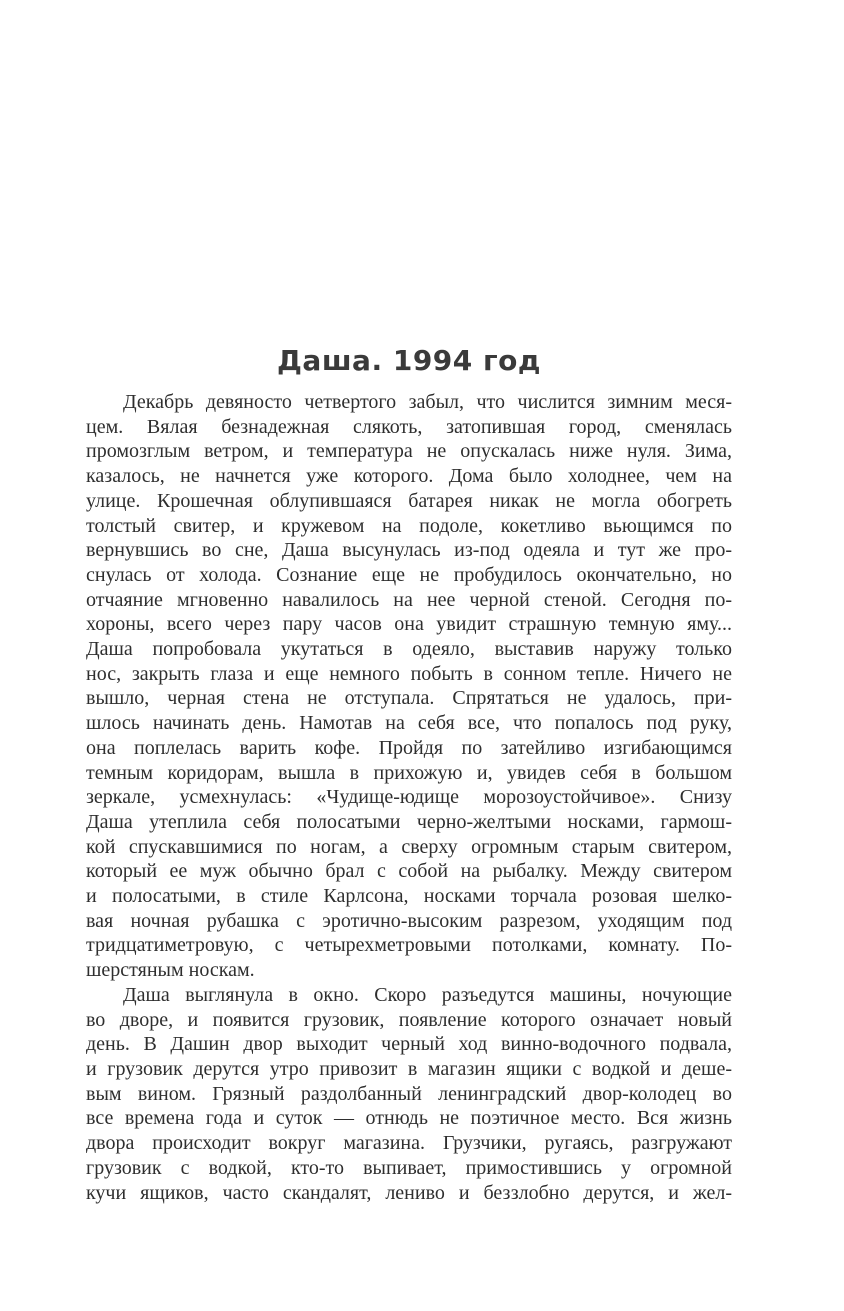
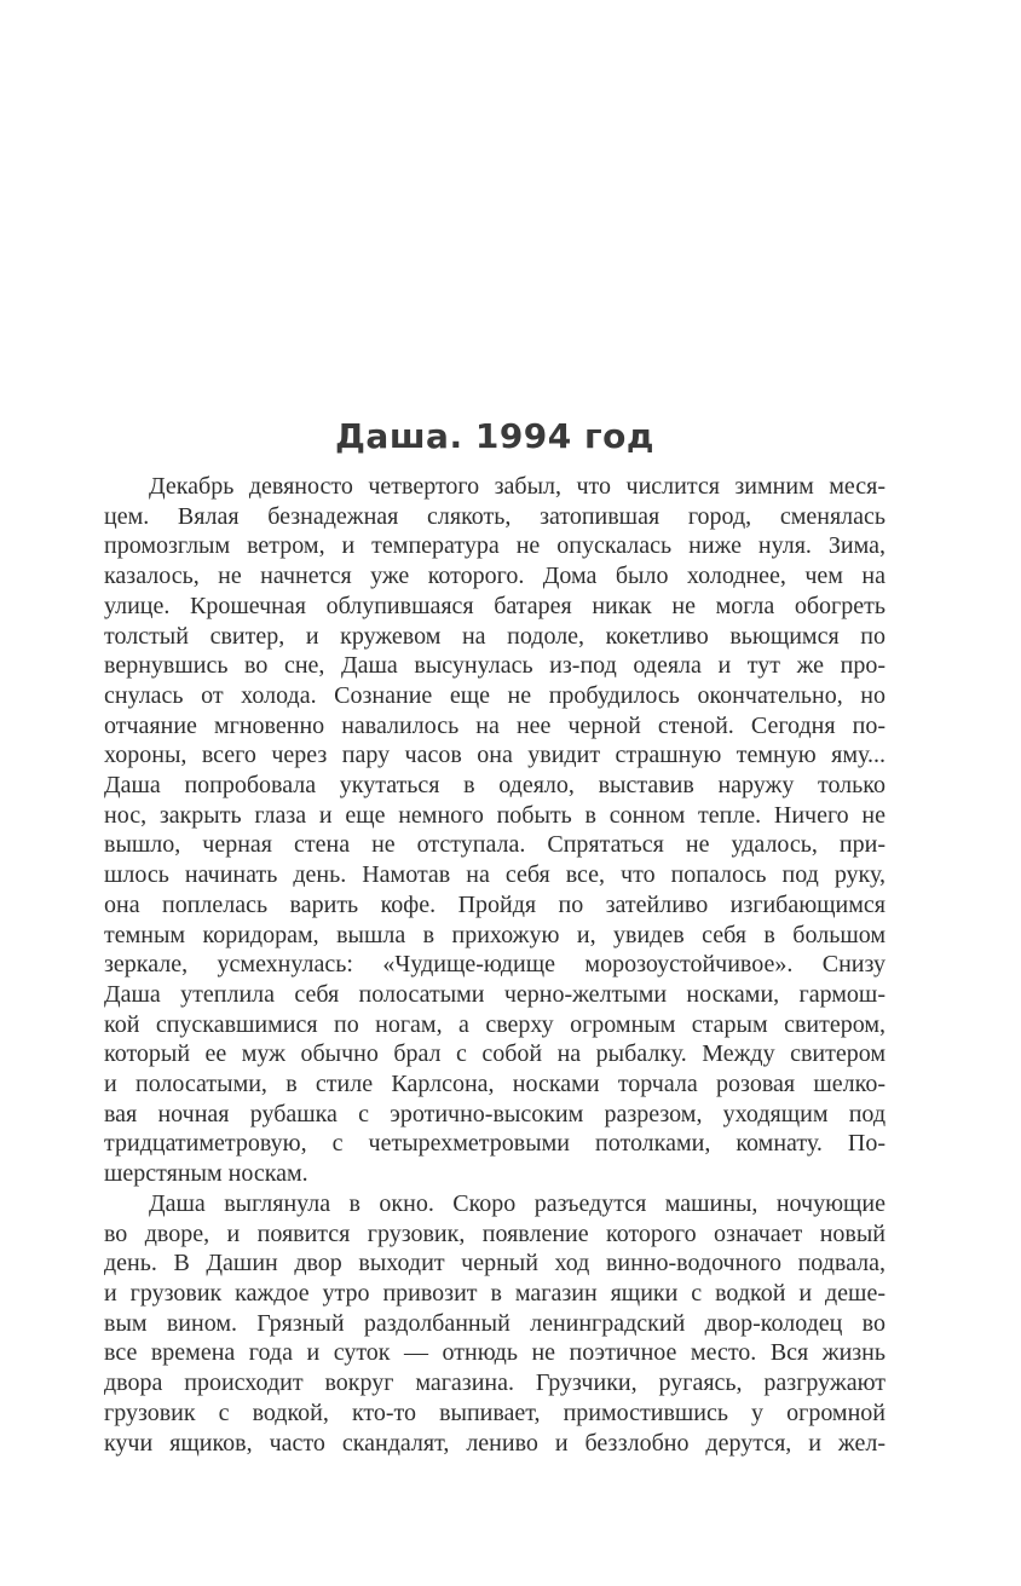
  Даша. 1994 год
  Декабрь девяносто четвертого забыл, что числится зимним меся-
  цем. Вялая безнадежная слякоть, затопившая город, сменялась
  промозглым ветром, и температура не опускалась ниже нуля. Зима,
  казалось, не начнется уже которого. Дома было холоднее, чем на
  улице. Крошечная облупившаяся батарея никак не могла обогреть
  толстый свитер, и кружевом на подоле, кокетливо вьющимся по
  вернувшись во сне, Даша высунулась из-под одеяла и тут же про-
  снулась от холода. Сознание еще не пробудилось окончательно, но
  отчаяние мгновенно навалилось на нее черной стеной. Сегодня по-
  хороны, всего через пару часов она увидит страшную темную яму...
  Даша попробовала укутаться в одеяло, выставив наружу только
  нос, закрыть глаза и еще немного побыть в сонном тепле. Ничего не
  вышло, черная стена не отступала. Спрятаться не удалось, при-
  шлось начинать день. Намотав на себя все, что попалось под руку,
  она поплелась варить кофе. Пройдя по затейливо изгибающимся
  темным коридорам, вышла в прихожую и, увидев себя в большом
  зеркале, усмехнулась: «Чудище-юдище морозоустойчивое». Снизу
  Даша утеплила себя полосатыми черно-желтыми носками, гармош-
  кой спускавшимися по ногам, а сверху огромным старым свитером,
  который ее муж обычно брал с собой на рыбалку. Между свитером
  и полосатыми, в стиле Карлсона, носками торчала розовая шелко-
  вая ночная рубашка с эротично-высоким разрезом, уходящим под
  тридцатиметровую, с четырехметровыми потолками, комнату. По-
  шерстяным носкам.
  Даша выглянула в окно. Скоро разъедутся машины, ночующие
  во дворе, и появится грузовик, появление которого означает новый
  день. В Дашин двор выходит черный ход винно-водочного подвала,
- и грузовик дерутся утро привозит в магазин ящики с водкой и деше-
+ и грузовик каждое утро привозит в магазин ящики с водкой и деше-
  вым вином. Грязный раздолбанный ленинградский двор-колодец во
  все времена года и суток — отнюдь не поэтичное место. Вся жизнь
  двора происходит вокруг магазина. Грузчики, ругаясь, разгружают
  грузовик с водкой, кто-то выпивает, примостившись у огромной
  кучи ящиков, часто скандалят, лениво и беззлобно дерутся, и жел-
